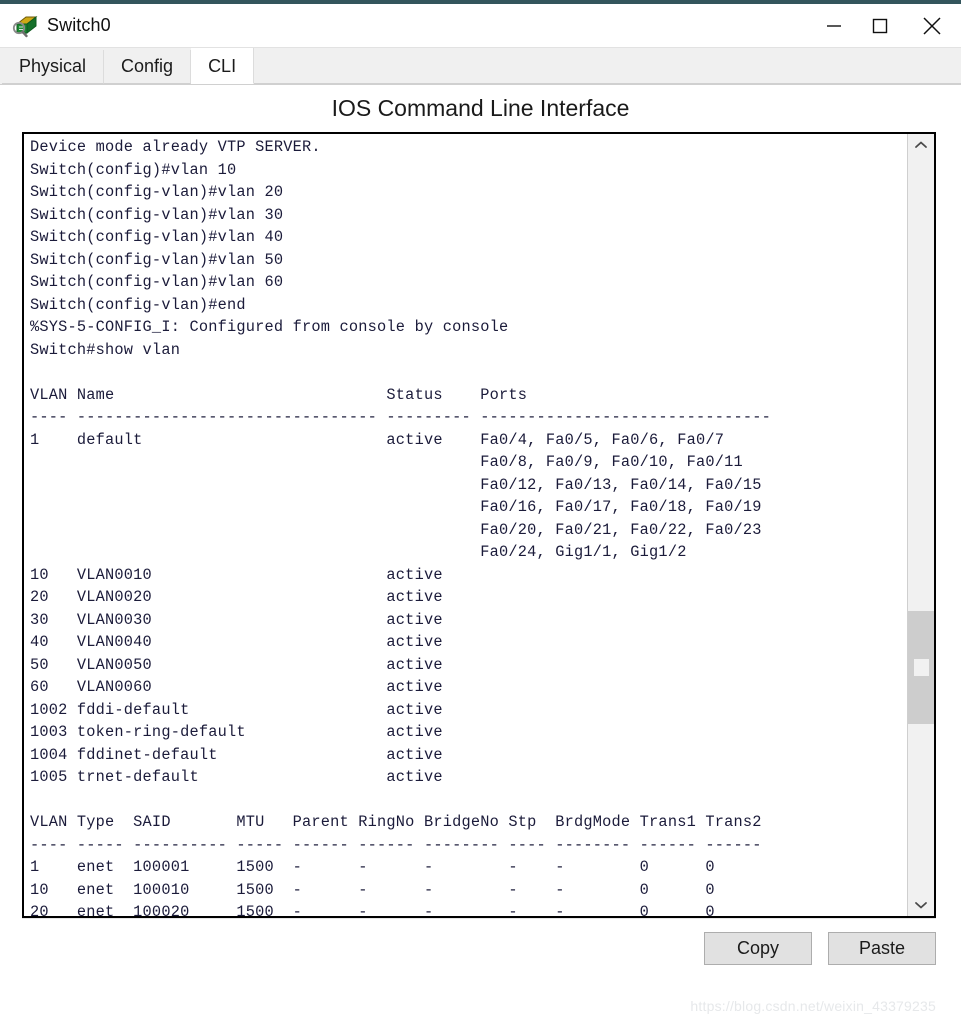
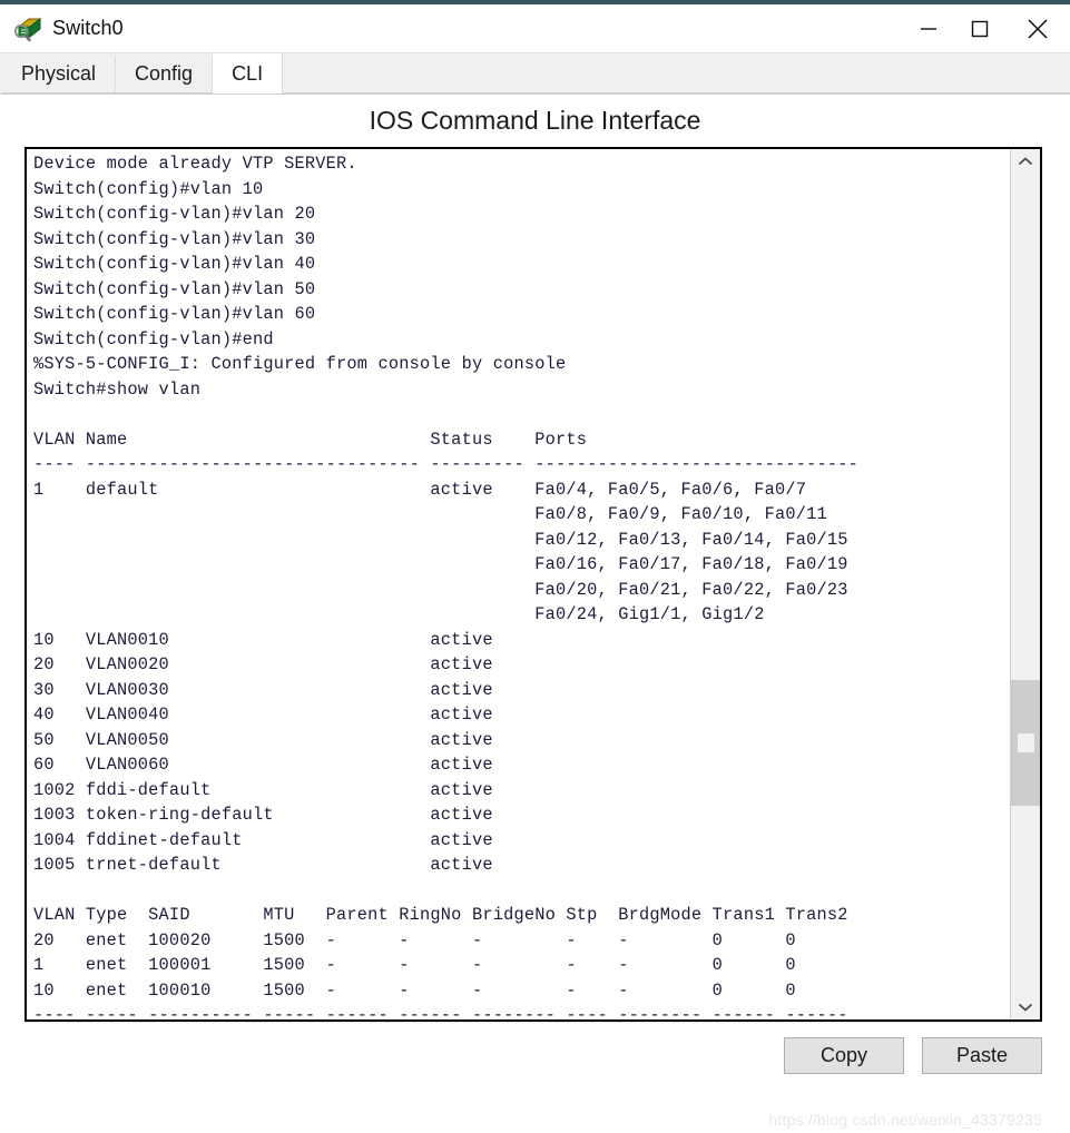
  Switch0
  Physical
  Config
  CLI
  IOS Command Line Interface
  Device mode already VTP SERVER.
  Switch(config)#vlan 10
  Switch(config-vlan)#vlan 20
  Switch(config-vlan)#vlan 30
  Switch(config-vlan)#vlan 40
  Switch(config-vlan)#vlan 50
  Switch(config-vlan)#vlan 60
  Switch(config-vlan)#end
  %SYS-5-CONFIG_I: Configured from console by console
  Switch#show vlan
  VLAN Name Status Ports
  ---- -------------------------------- --------- -------------------------------
  1 default active Fa0/4, Fa0/5, Fa0/6, Fa0/7
  Fa0/8, Fa0/9, Fa0/10, Fa0/11
  Fa0/12, Fa0/13, Fa0/14, Fa0/15
  Fa0/16, Fa0/17, Fa0/18, Fa0/19
  Fa0/20, Fa0/21, Fa0/22, Fa0/23
  Fa0/24, Gig1/1, Gig1/2
  10 VLAN0010 active
  20 VLAN0020 active
  30 VLAN0030 active
  40 VLAN0040 active
  50 VLAN0050 active
  60 VLAN0060 active
  1002 fddi-default active
  1003 token-ring-default active
  1004 fddinet-default active
  1005 trnet-default active
  VLAN Type SAID MTU Parent RingNo BridgeNo Stp BrdgMode Trans1 Trans2
- ---- ----- ---------- ----- ------ ------ -------- ---- -------- ------ ------
+ 20 enet 100020 1500 - - - - - 0 0
  1 enet 100001 1500 - - - - - 0 0
  10 enet 100010 1500 - - - - - 0 0
- 20 enet 100020 1500 - - - - - 0 0
+ ---- ----- ---------- ----- ------ ------ -------- ---- -------- ------ ------
  Copy
  Paste
  https://blog.csdn.net/weixin_43379235
